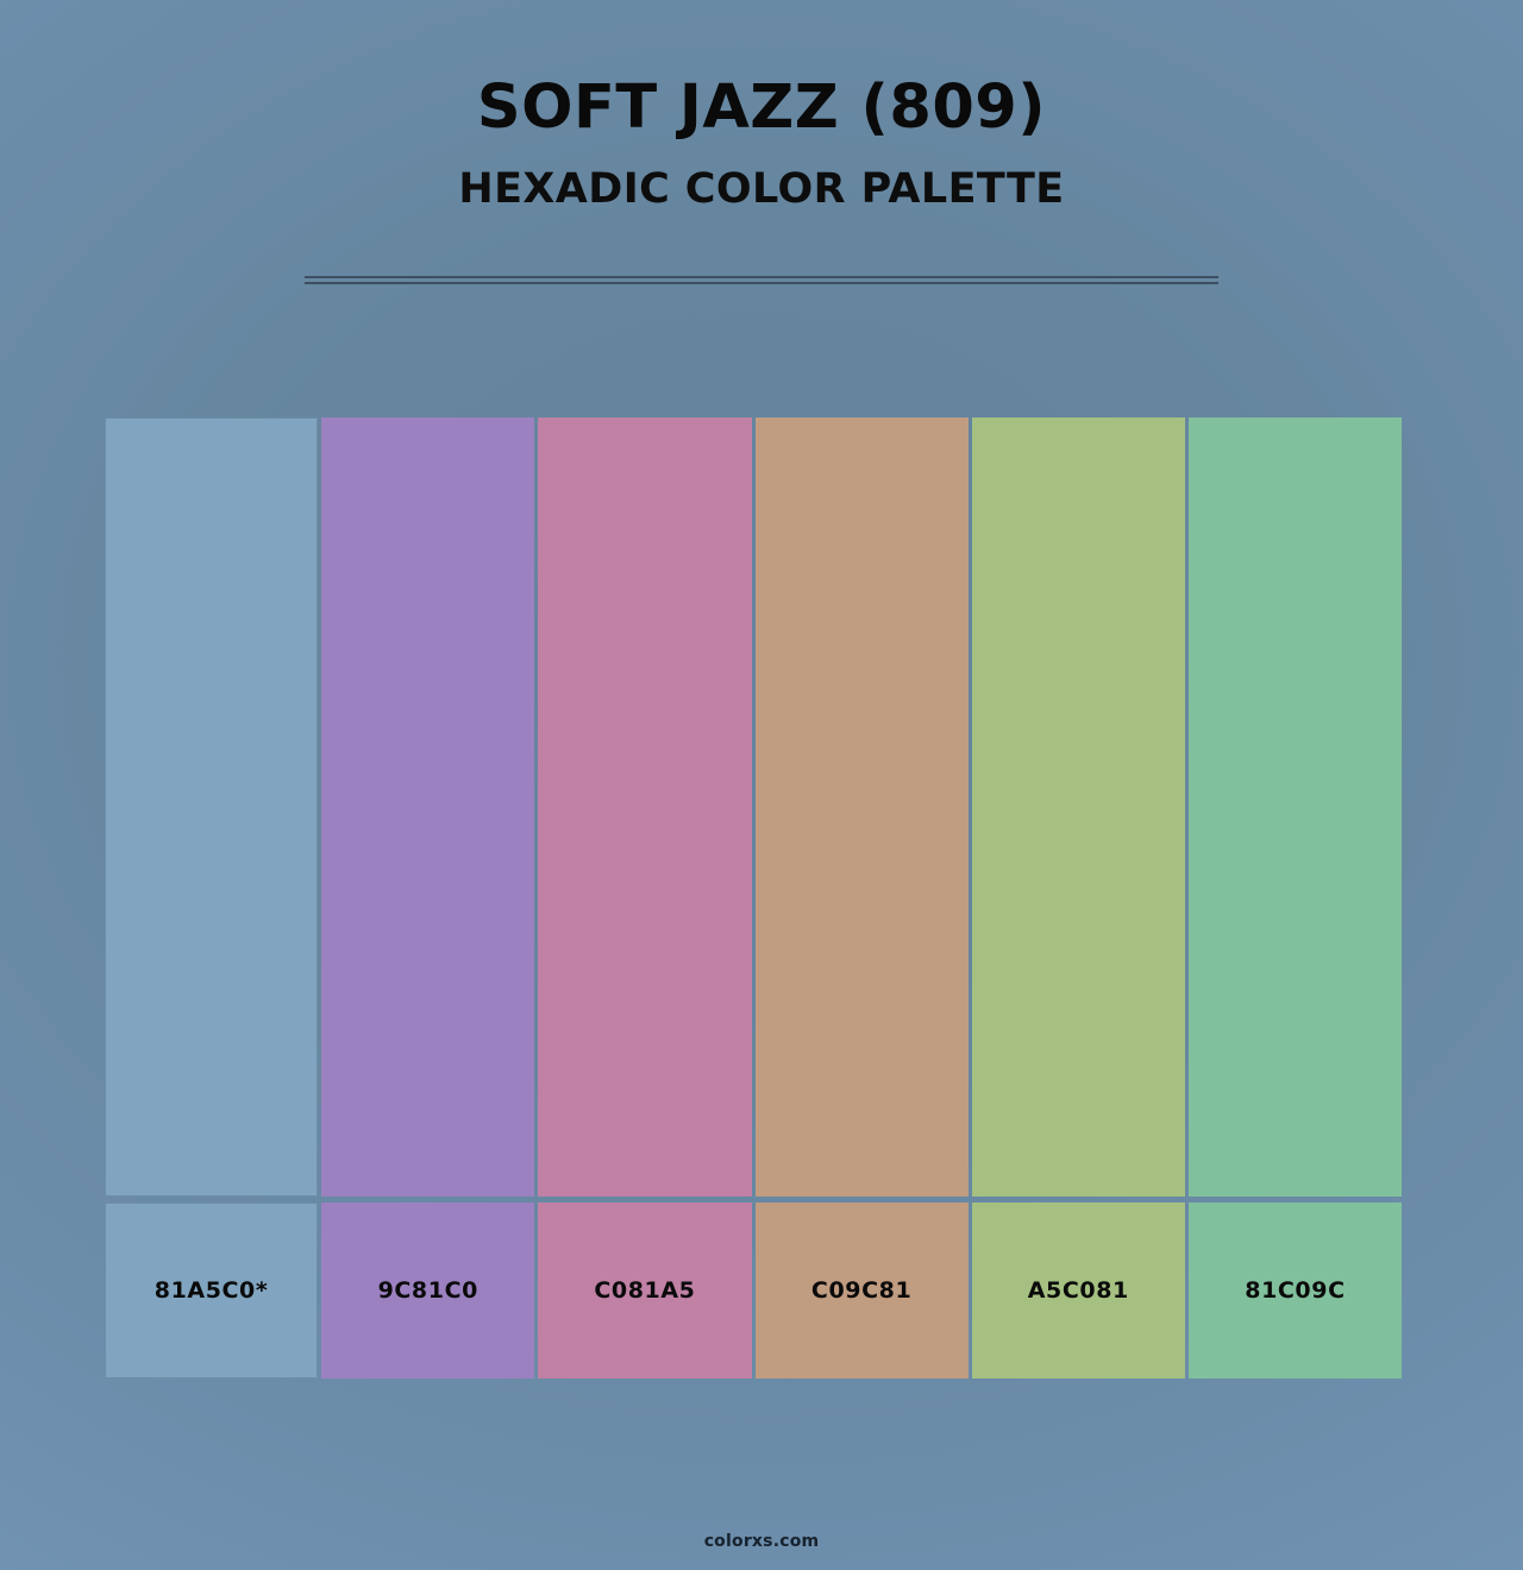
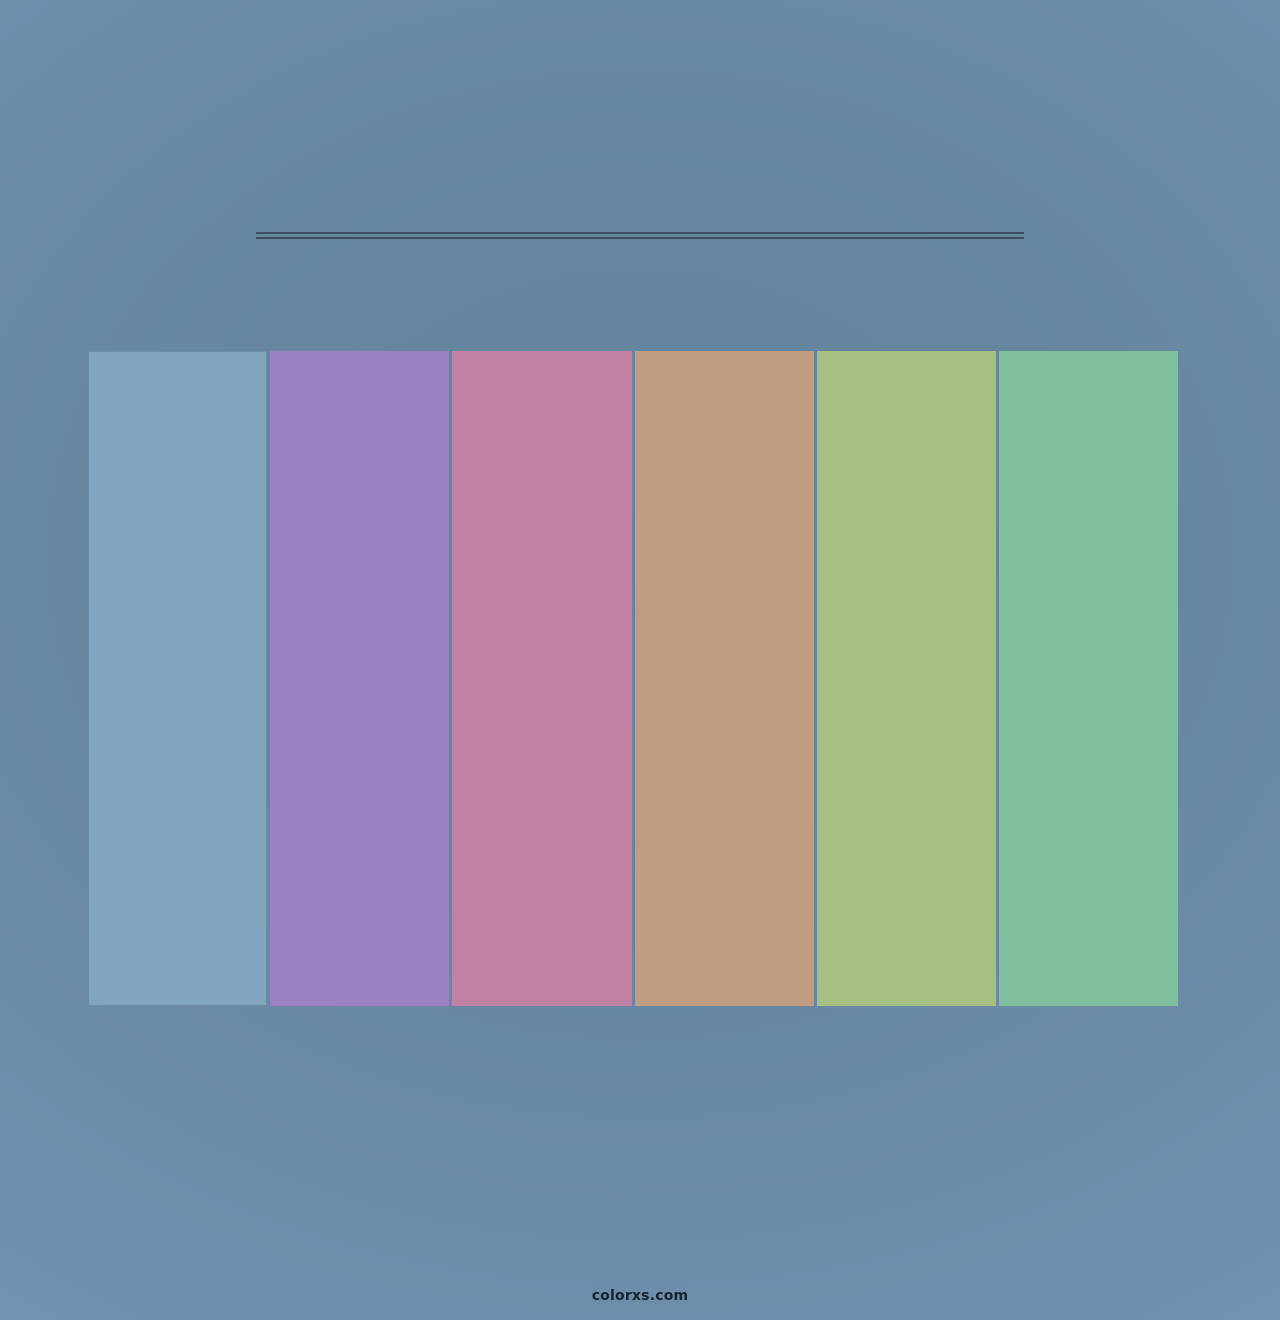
- SOFT JAZZ (809)
- HEXADIC COLOR PALETTE
- 81A5C0*
- 9C81C0
- C081A5
- C09C81
- A5C081
- 81C09C
  colorxs.com
